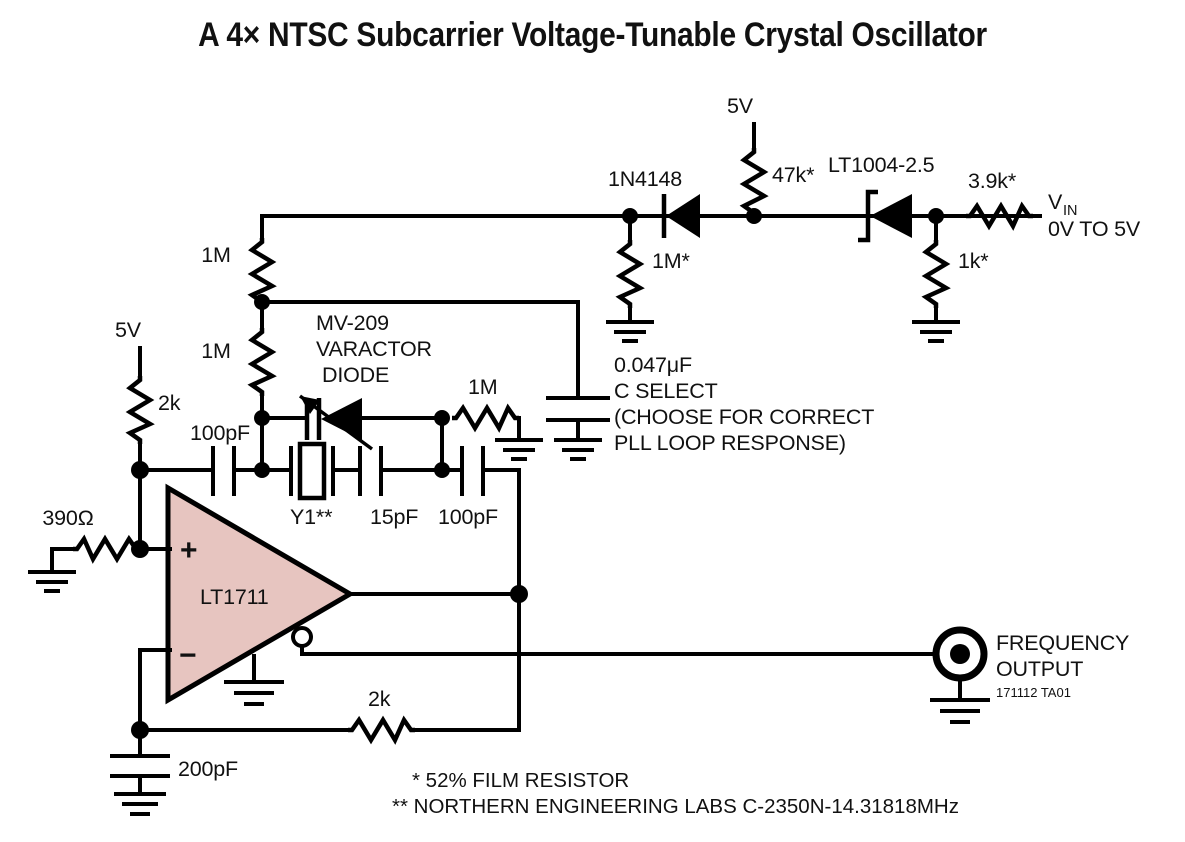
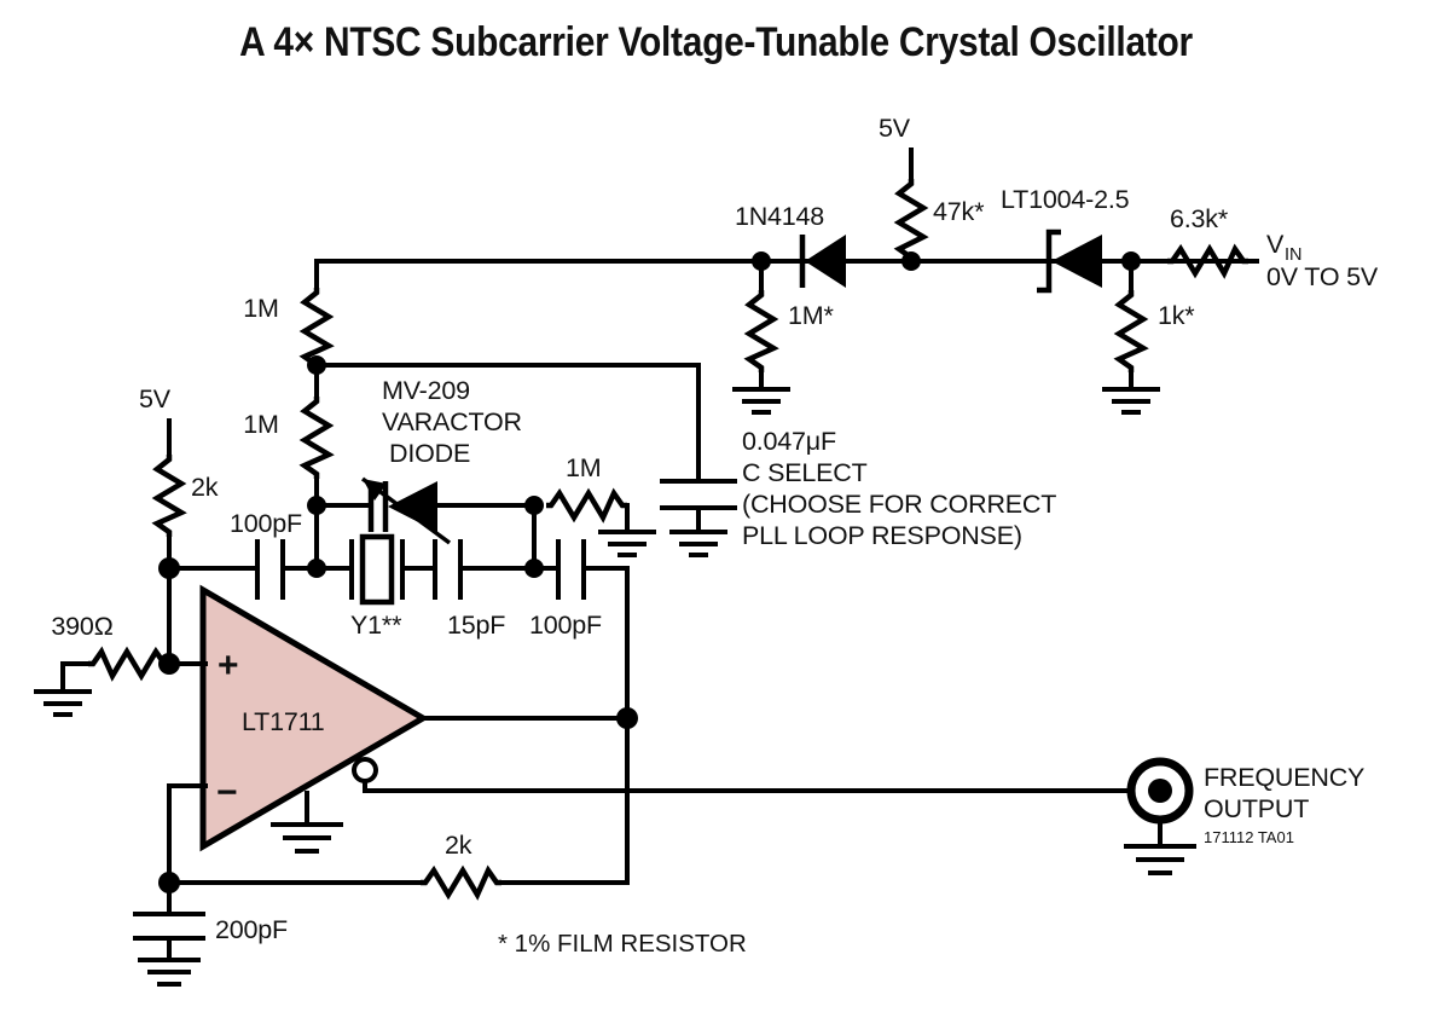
  A 4× NTSC Subcarrier Voltage-Tunable Crystal Oscillator
  5V
  47k*
  1N4148
  1M*
  LT1004-2.5
  1k*
- 3.9k*
+ 6.3k*
  V
  IN
  0V TO 5V
  1M
  1M
  MV-209
  VARACTOR
  DIODE
  1M
  0.047μF
  C SELECT
  (CHOOSE FOR CORRECT
  PLL LOOP RESPONSE)
  5V
  2k
  100pF
  Y1**
  15pF
  100pF
  LT1711
  +
  −
  390Ω
  200pF
  2k
  FREQUENCY
  OUTPUT
  171112 TA01
- * 52% FILM RESISTOR
+ * 1% FILM RESISTOR
- ** NORTHERN ENGINEERING LABS C-2350N-14.31818MHz
